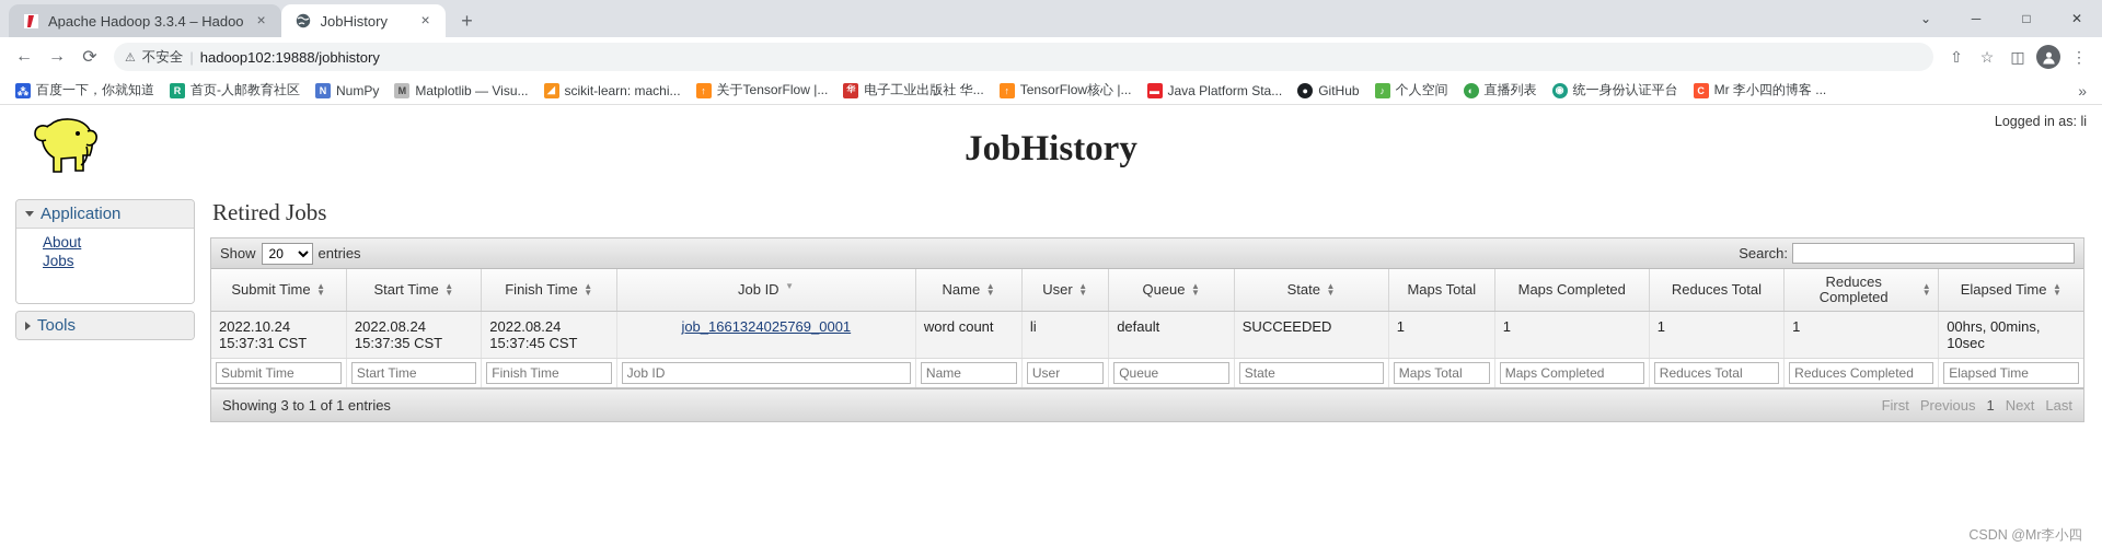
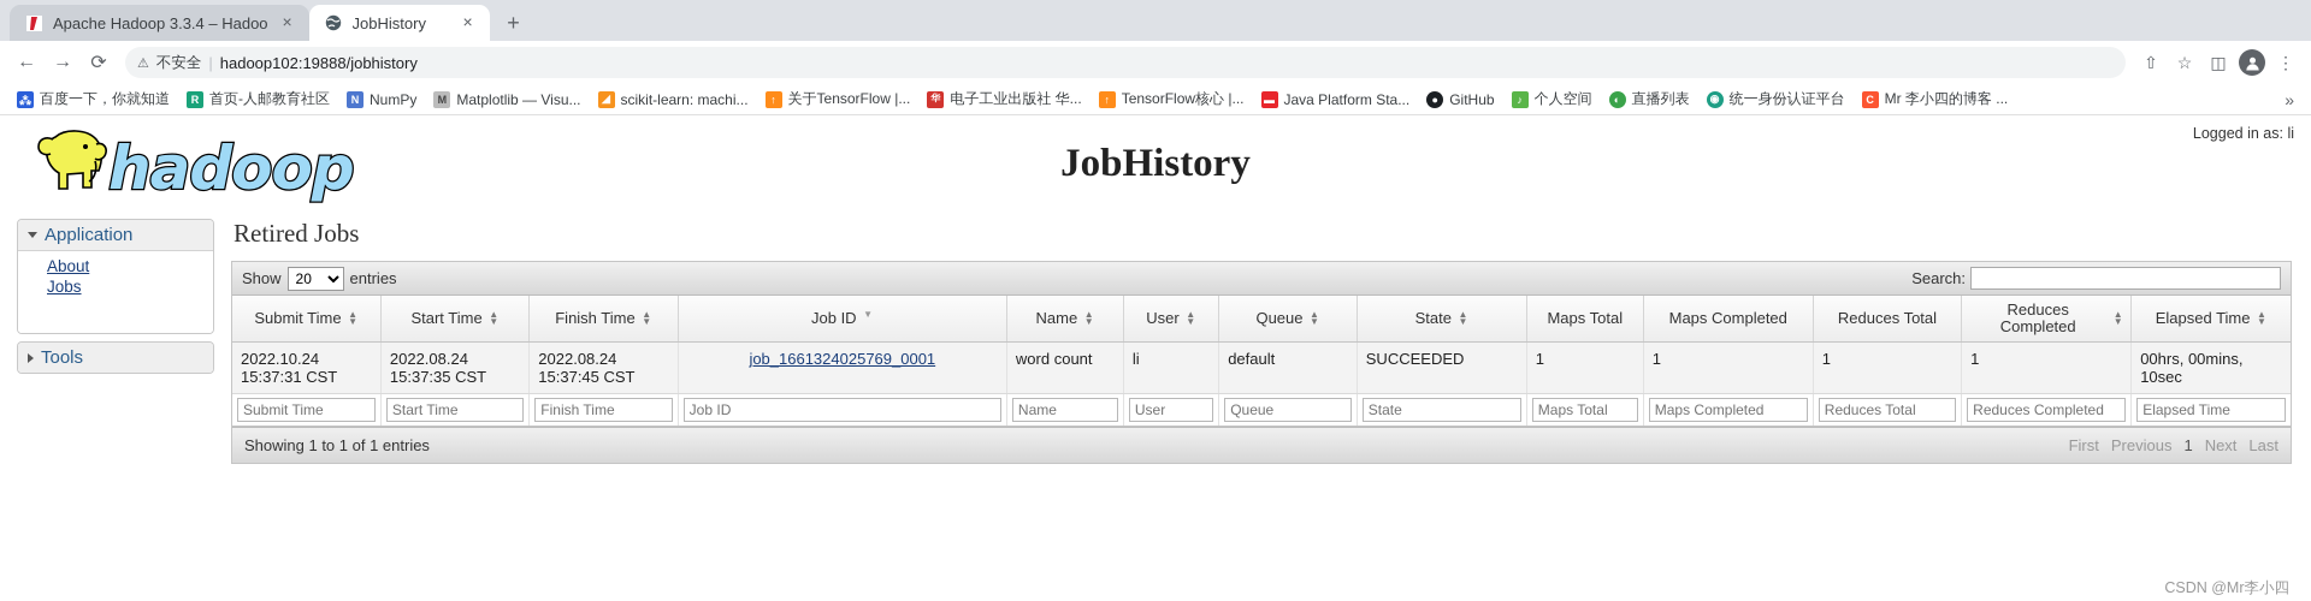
  Apache Hadoop 3.3.4 – Hadoo
  ×
  JobHistory
  ×
  +
- ⌄
- ─
- □
- ✕
  ←
  →
  ⟳
  ⚠
  不安全
  |
  hadoop102:19888/jobhistory
  ⇧
  ☆
  ◫
  ⋮
  ⁂
  百度一下，你就知道
  R
  首页-人邮教育社区
  N
  NumPy
  M
  Matplotlib — Visu...
  ◢
  scikit-learn: machi...
  ↑
  关于TensorFlow |...
  华
  电子工业出版社 华...
  ↑
  TensorFlow核心 |...
  ▬
  Java Platform Sta...
  ●
  GitHub
  ♪
  个人空间
  ◐
  直播列表
  ◉
  统一身份认证平台
  C
  Mr 李小四的博客 ...
  »
+ hadoop
  JobHistory
  Logged in as: li
  Application
  About
  Jobs
  Tools
  Retired Jobs
  Show
  20
  entries
  Search:
  Submit Time	Start Time	Finish Time	Job ID	Name	User	Queue	State	Maps Total	Maps Completed	Reduces Total	Reduces Completed	Elapsed Time
  2022.10.24 15:37:31 CST	2022.08.24 15:37:35 CST	2022.08.24 15:37:45 CST	job_1661324025769_0001	word count	li	default	SUCCEEDED	1	1	1	1	00hrs, 00mins, 10sec
  Submit Time	Start Time	Finish Time	Job ID	Name	User	Queue	State	Maps Total	Maps Completed	Reduces Total	Reduces Completed	Elapsed Time
- Showing 3 to 1 of 1 entries
+ Showing 1 to 1 of 1 entries
  First
  Previous
  1
  Next
  Last
  CSDN @Mr李小四
